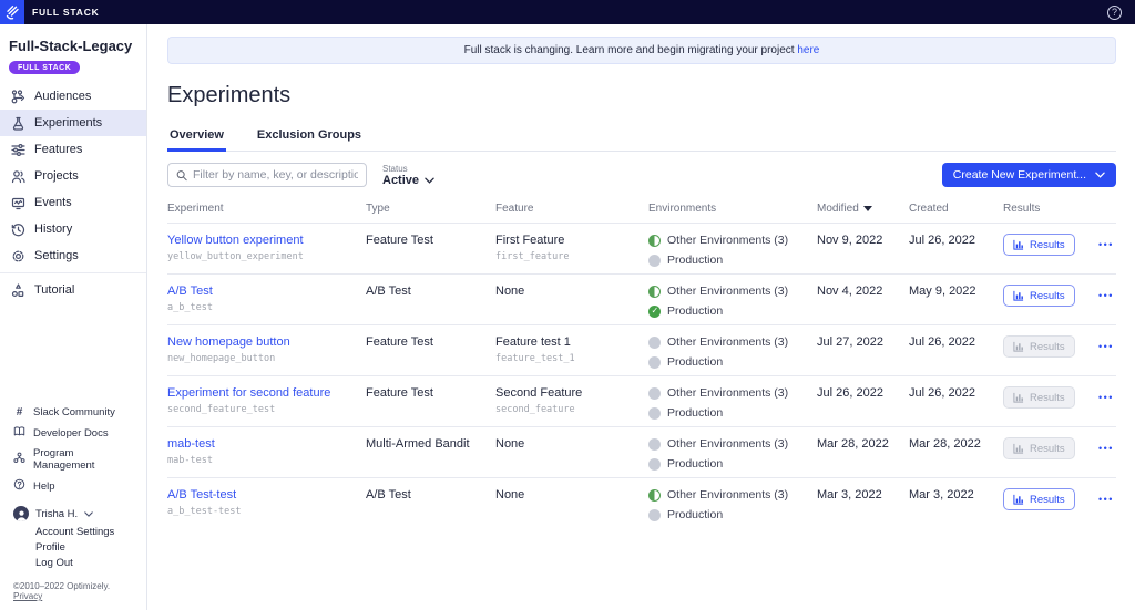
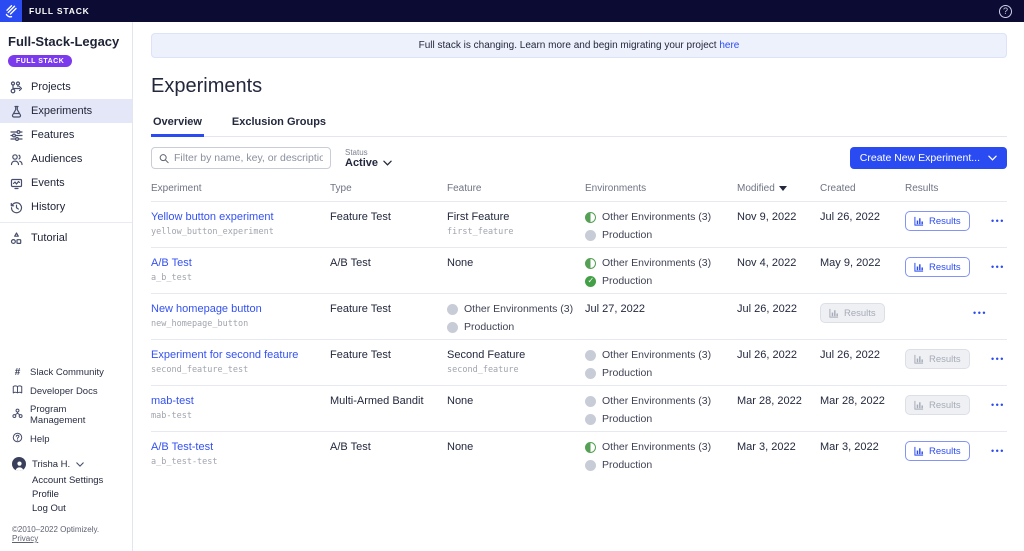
  FULL STACK
  ?
  Full-Stack-Legacy
- Audiences
+ Projects
  Experiments
  Features
- Projects
+ Audiences
  Events
  History
- Settings
  Tutorial
  #
  Slack Community
  Developer Docs
  Program Management
  Help
  Trisha H.
  Account Settings
  Profile
  Log Out
  ©2010–2022 Optimizely. Privacy
  Full stack is changing. Learn more and begin migrating your project here
  Experiments
  Overview
  Exclusion Groups
  Filter by name, key, or descriptio
  Status
  Active
  Create New Experiment...
  Experiment
  Type
  Feature
  Environments
  Modified
  Created
  Results
  Yellow button experiment
  yellow_button_experiment
  Feature Test
  First Feature
  first_feature
  Other Environments (3)
  Production
  Nov 9, 2022
  Jul 26, 2022
  Results
  •••
  A/B Test
  a_b_test
  A/B Test
  None
  Other Environments (3)
  Production
  Nov 4, 2022
  May 9, 2022
  Results
  •••
  New homepage button
  new_homepage_button
  Feature Test
- Feature test 1
- feature_test_1
  Other Environments (3)
  Production
  Jul 27, 2022
  Jul 26, 2022
  Results
  •••
  Experiment for second feature
  second_feature_test
  Feature Test
  Second Feature
  second_feature
  Other Environments (3)
  Production
  Jul 26, 2022
  Jul 26, 2022
  Results
  •••
  mab-test
  mab-test
  Multi-Armed Bandit
  None
  Other Environments (3)
  Production
  Mar 28, 2022
  Mar 28, 2022
  Results
  •••
  A/B Test-test
  a_b_test-test
  A/B Test
  None
  Other Environments (3)
  Production
  Mar 3, 2022
  Mar 3, 2022
  Results
  •••
